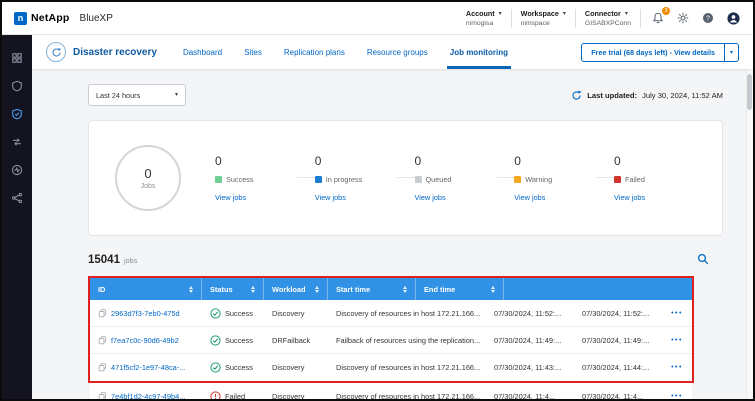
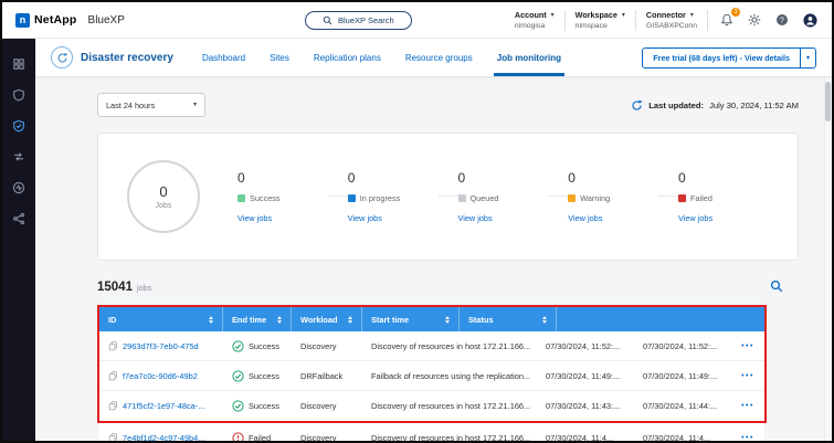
  n
  NetApp
  BlueXP
+ BlueXP Search
  Account
  Workspace
  Connector
  Disaster recovery
  Dashboard
  Sites
  Replication plans
  Resource groups
  Job monitoring
  Free trial (68 days left) - View details
  Last 24 hours
  Last updated:
  July 30, 2024, 11:52 AM
  0
  0
  Success
  View jobs
  0
  In progress
  View jobs
  0
  Queued
  View jobs
  0
  Warning
  View jobs
  0
  Failed
  View jobs
  15041 jobs
  ID
- Status
+ End time
  Workload
  Start time
- End time
+ Status
  2963d7f3-7eb0-475d
  Success
  Discovery
  Discovery of resources in host 172.21.166...
  07/30/2024, 11:52:...
  07/30/2024, 11:52:...
  f7ea7c0c-90d6-49b2
  Success
  DRFailback
  Failback of resources using the replication...
  07/30/2024, 11:49:...
  07/30/2024, 11:49:...
  471f5cf2-1e97-48ca-...
  Success
  Discovery
  Discovery of resources in host 172.21.166...
  07/30/2024, 11:43:...
  07/30/2024, 11:44:...
  7e4bf1d2-4c97-49b4...
  Failed
  Discovery
  Discovery of resources in host 172.21.166...
  07/30/2024, 11:4...
  07/30/2024, 11:4...
